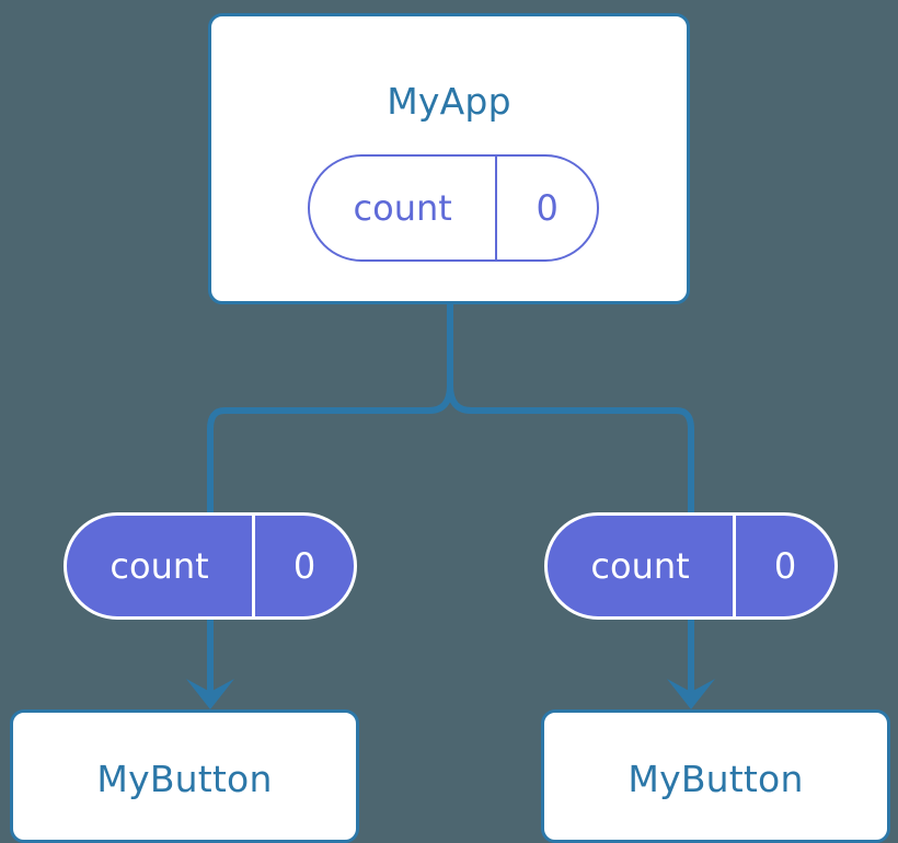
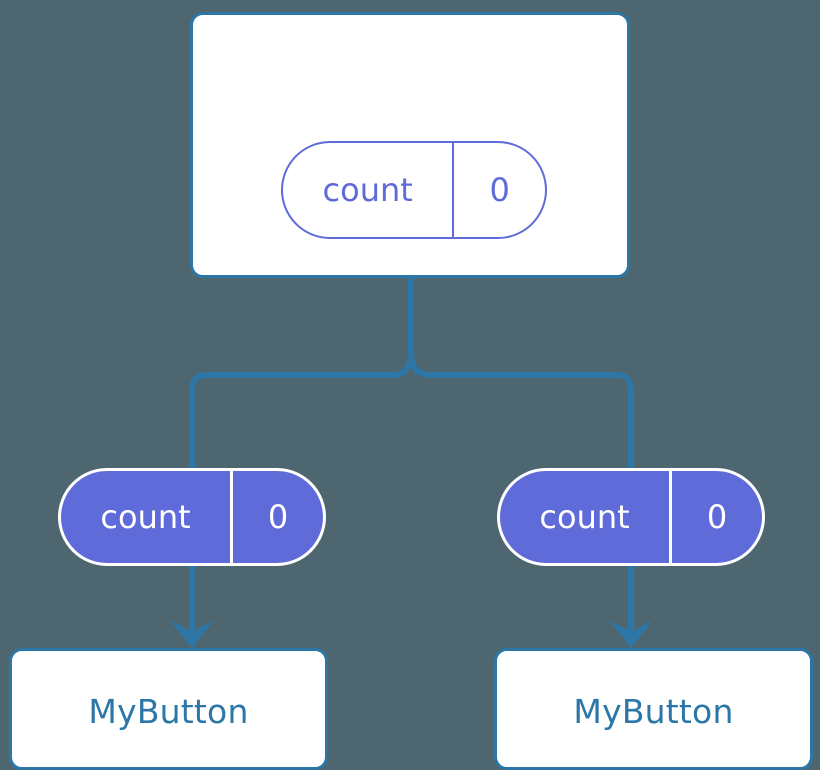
- MyApp
  count
  0
  count
  0
  count
  0
  MyButton
  MyButton
